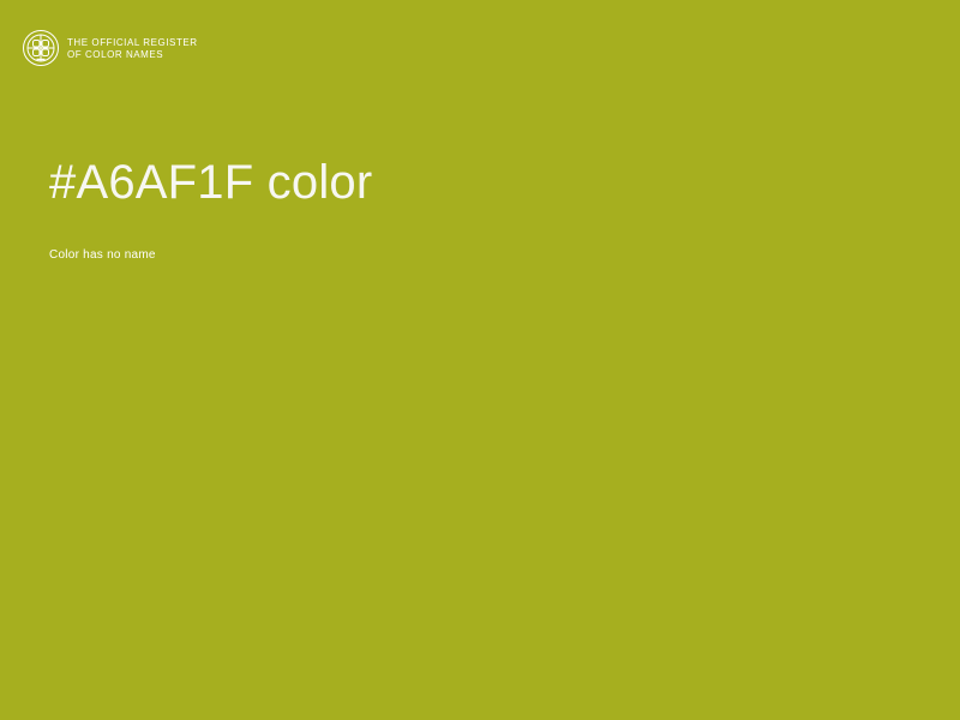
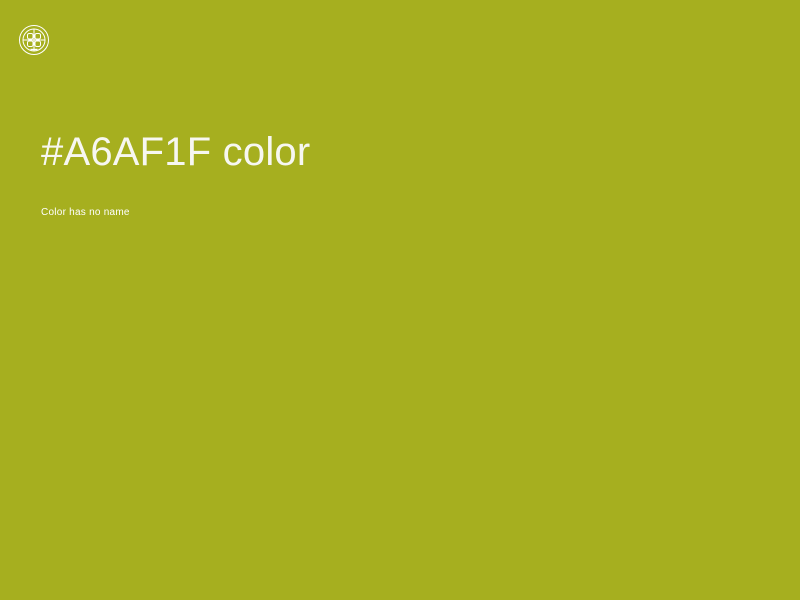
- THE OFFICIAL REGISTER
- OF COLOR NAMES
  #A6AF1F color
  Color has no name
